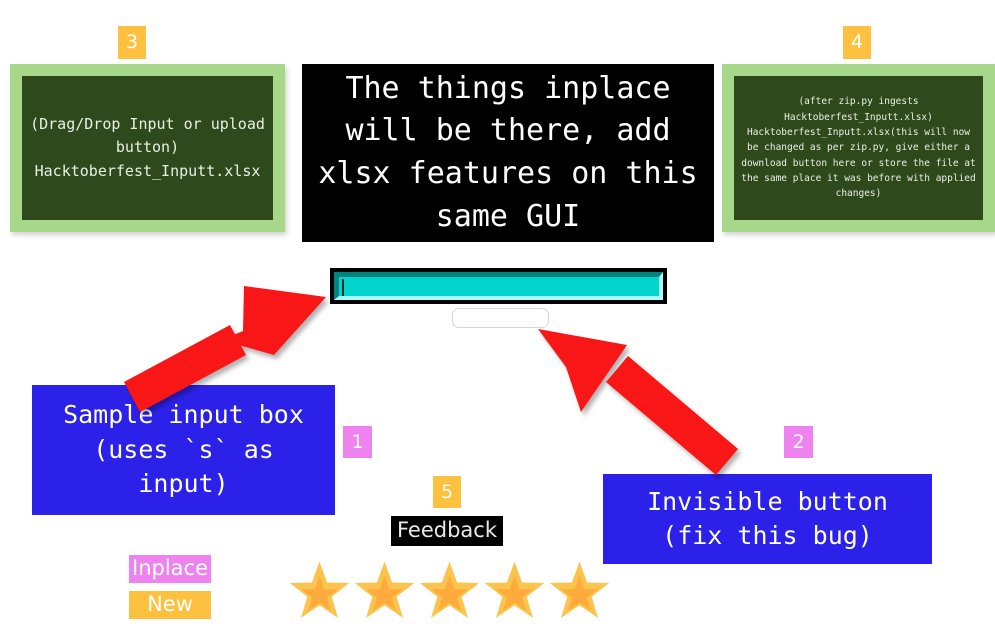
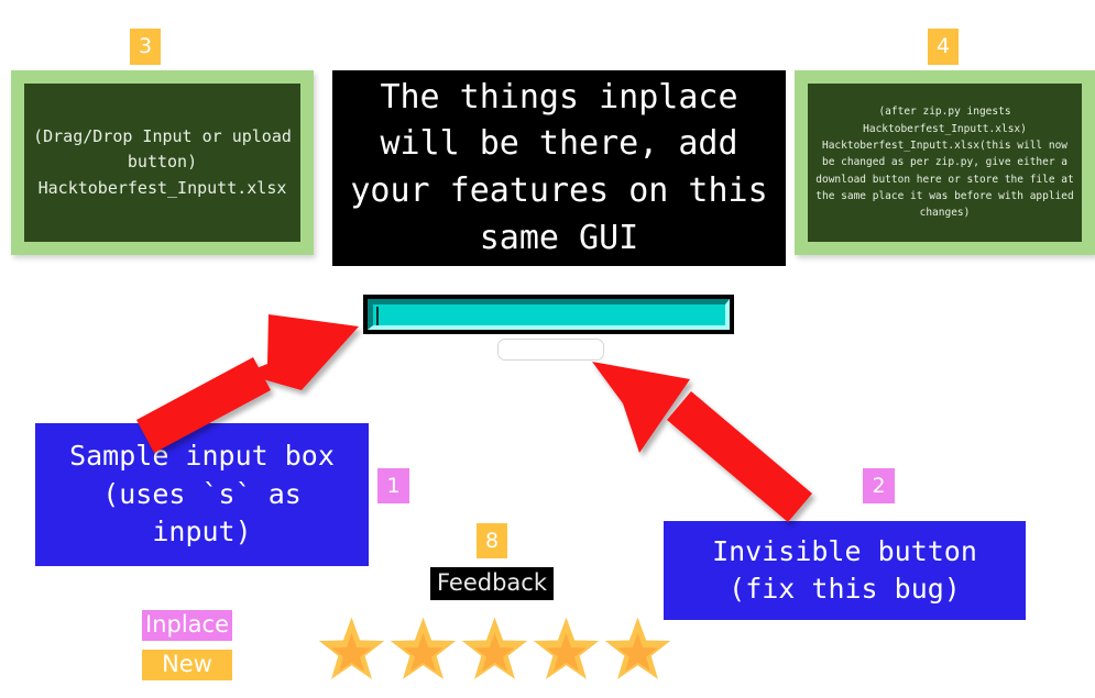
  3
  (Drag/Drop Input or upload button) Hacktoberfest_Inputt.xlsx
- The things inplace will be there, add xlsx features on this same GUI
+ The things inplace will be there, add your features on this same GUI
  4
  (after zip.py ingests Hacktoberfest_Inputt.xlsx) Hacktoberfest_Inputt.xlsx(this will now be changed as per zip.py, give either a download button here or store the file at the same place it was before with applied changes)
  Sample input box (uses `s` as input)
  1
  2
  Invisible button (fix this bug)
- 5
+ 8
  Feedback
  Inplace
  New
